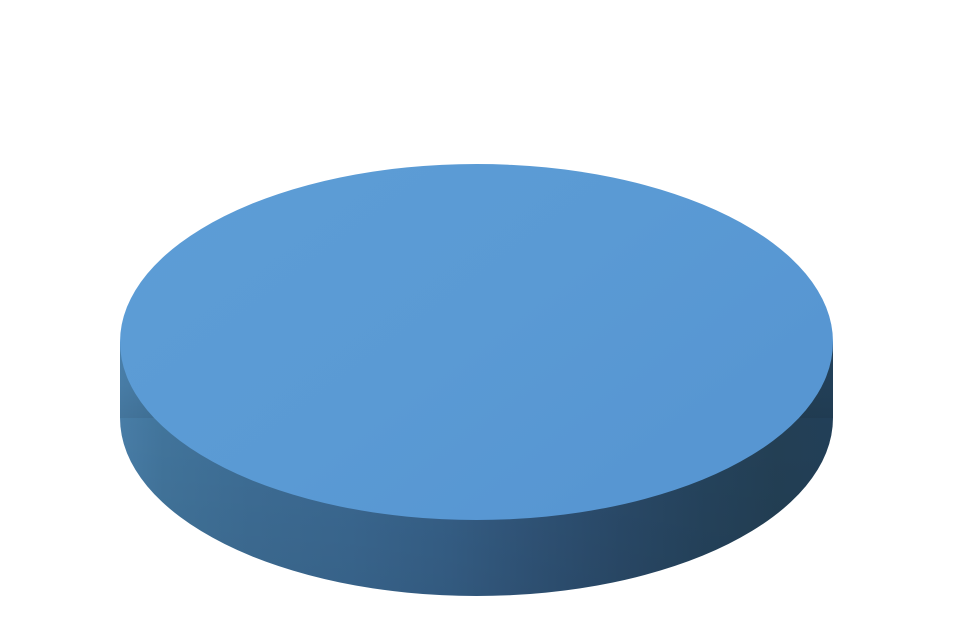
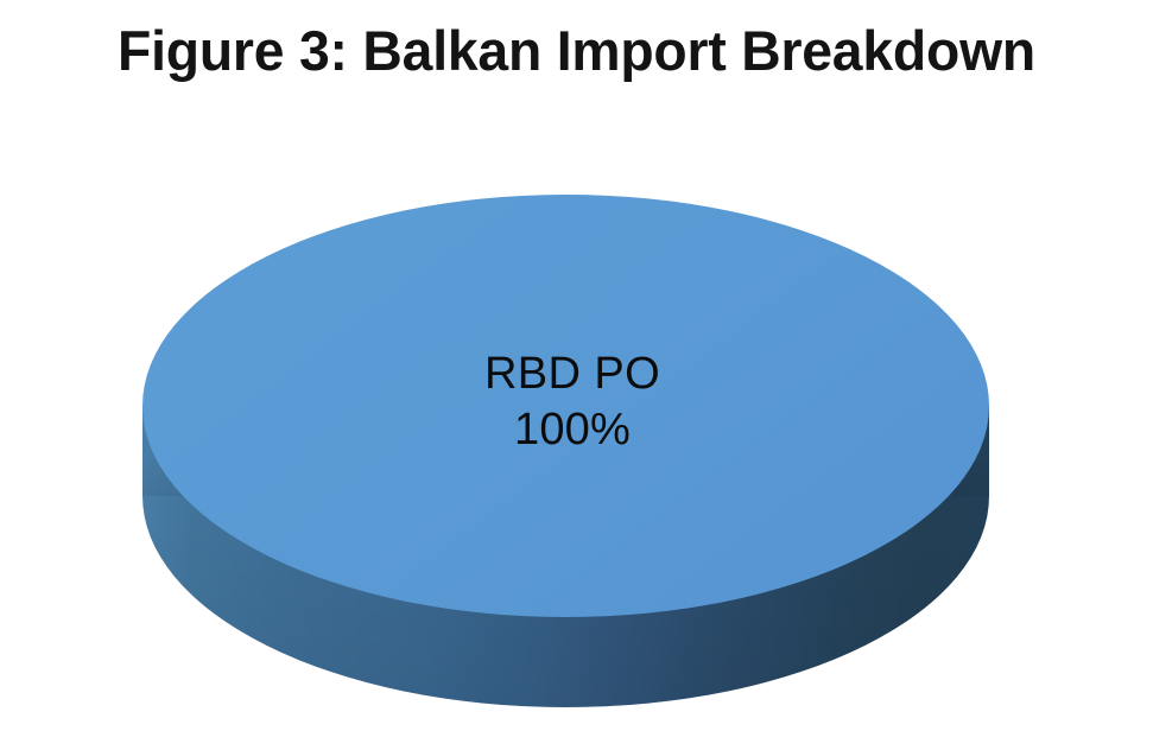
+ Figure 3: Balkan Import Breakdown
+ RBD PO
+ 100%
